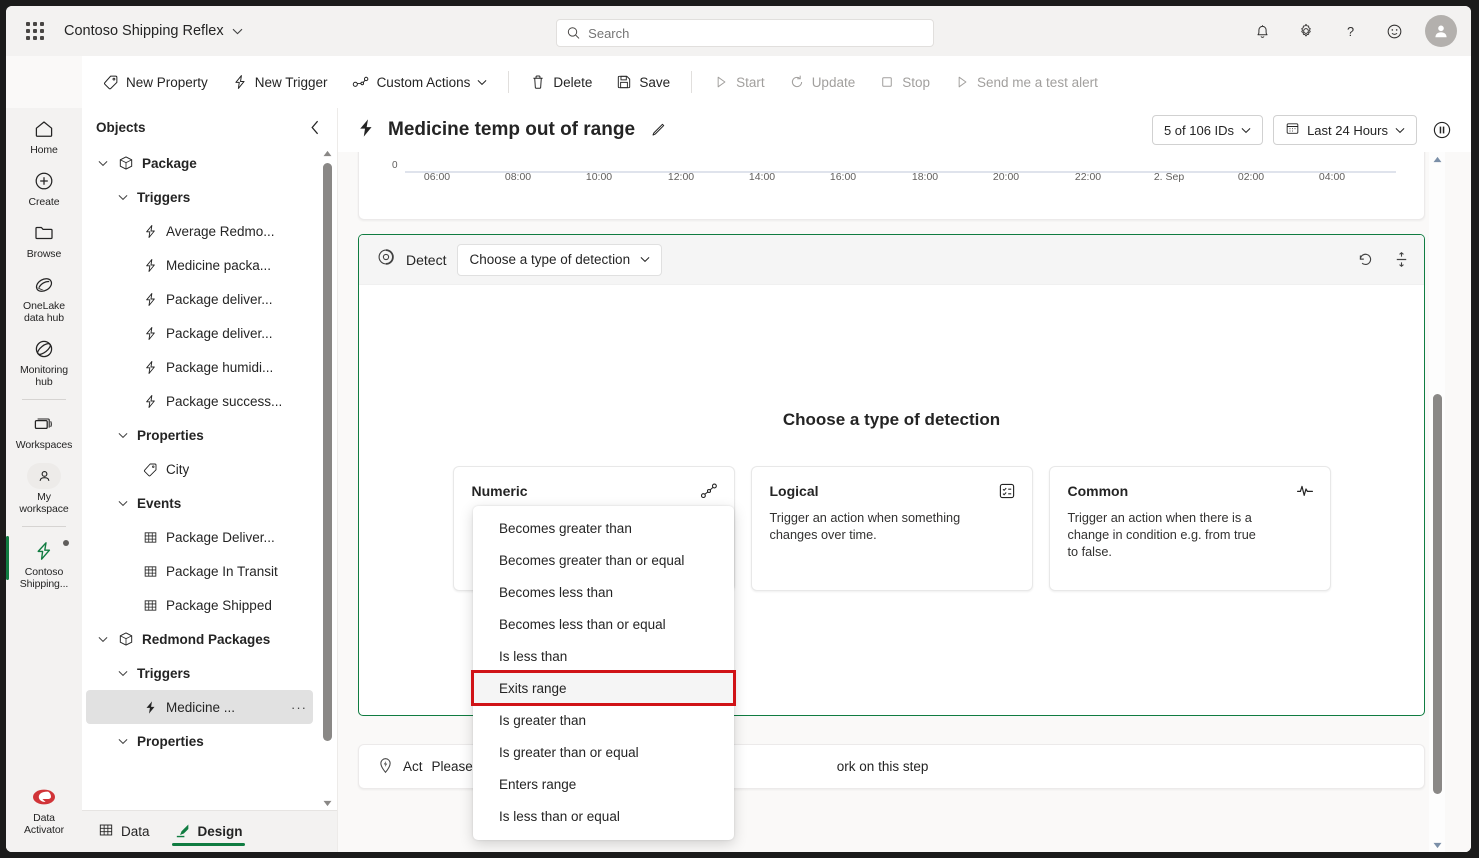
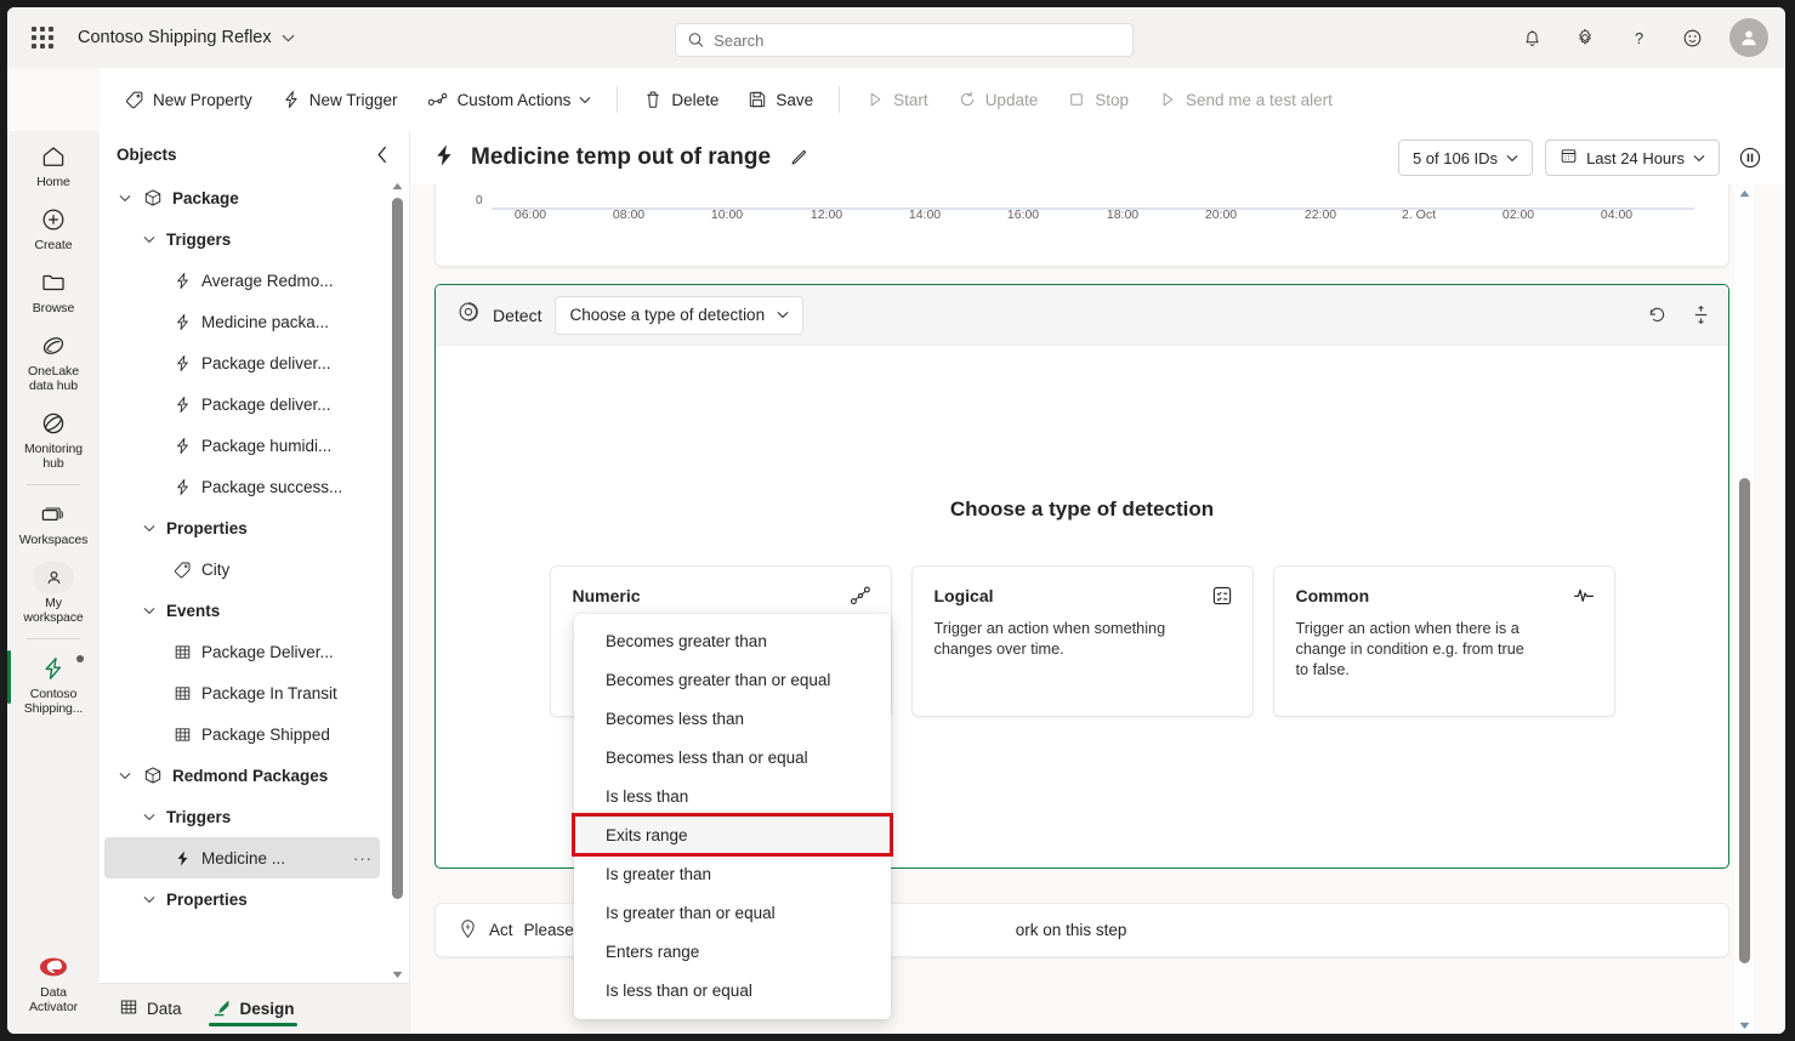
  Contoso Shipping Reflex
  Search
  ?
  New Property
  New Trigger
  Custom Actions
  Delete
  Save
  Start
  Update
  Stop
  Send me a test alert
  Home
  Create
  Browse
  OneLake
  data hub
  Monitoring
  hub
  Workspaces
  My
  workspace
  Contoso
  Shipping...
  Data
  Activator
  Objects
  Package
  Triggers
  Average Redmo...
  Medicine packa...
  Package deliver...
  Package deliver...
  Package humidi...
  Package success...
  Properties
  City
  Events
  Package Deliver...
  Package In Transit
  Package Shipped
  Redmond Packages
  Triggers
  Medicine ...
  ···
  Properties
  Data
  Design
  Medicine temp out of range
  5 of 106 IDs
  Last 24 Hours
  0
  06:00
  08:00
  10:00
  12:00
  14:00
  16:00
  18:00
  20:00
  22:00
- 2. Sep
+ 2. Oct
  02:00
  04:00
  Detect
  Choose a type of detection
  Choose a type of detection
  Numeric
  Logical
  Trigger an action when something changes over time.
  Common
  Trigger an action when there is a change in condition e.g. from true to false.
  Act
  Please
  ork on this step
  Becomes greater than
  Becomes greater than or equal
  Becomes less than
  Becomes less than or equal
  Is less than
  Exits range
  Is greater than
  Is greater than or equal
  Enters range
  Is less than or equal
